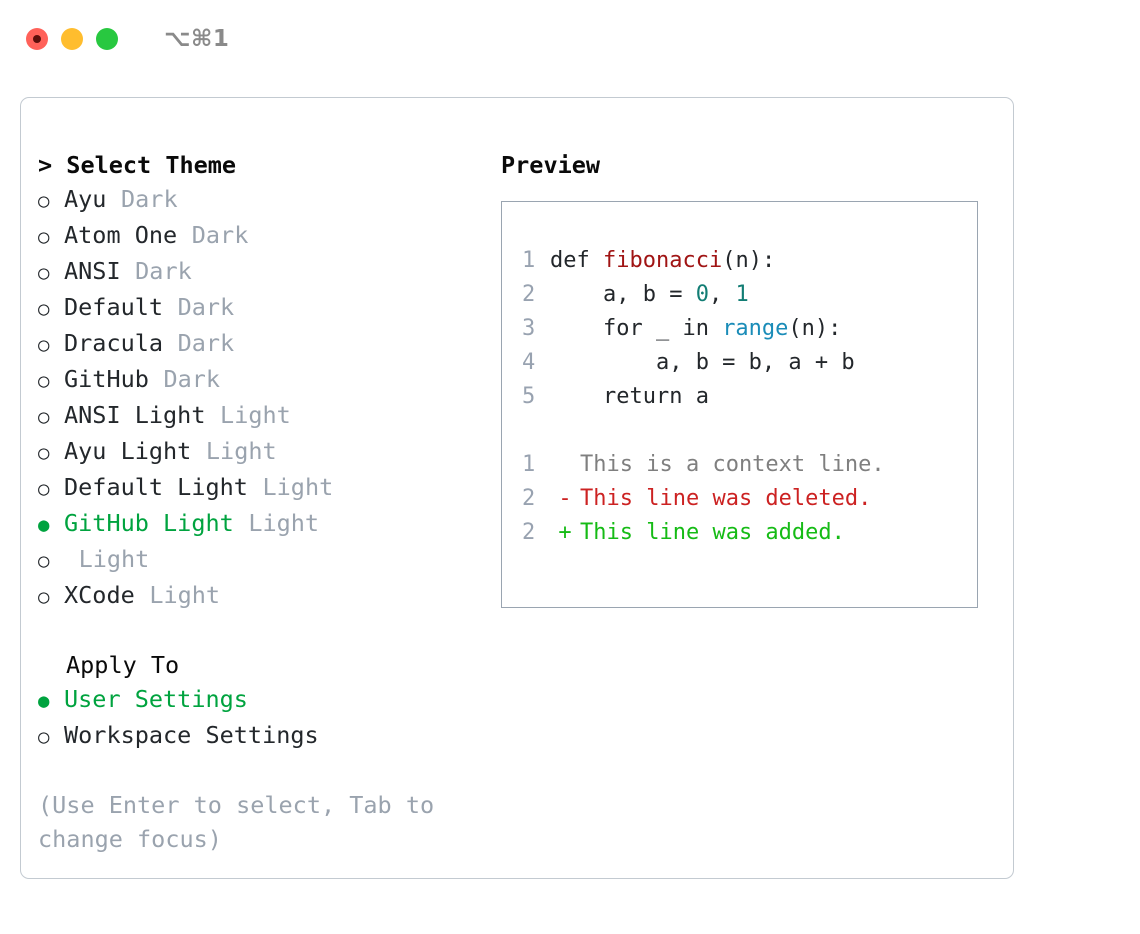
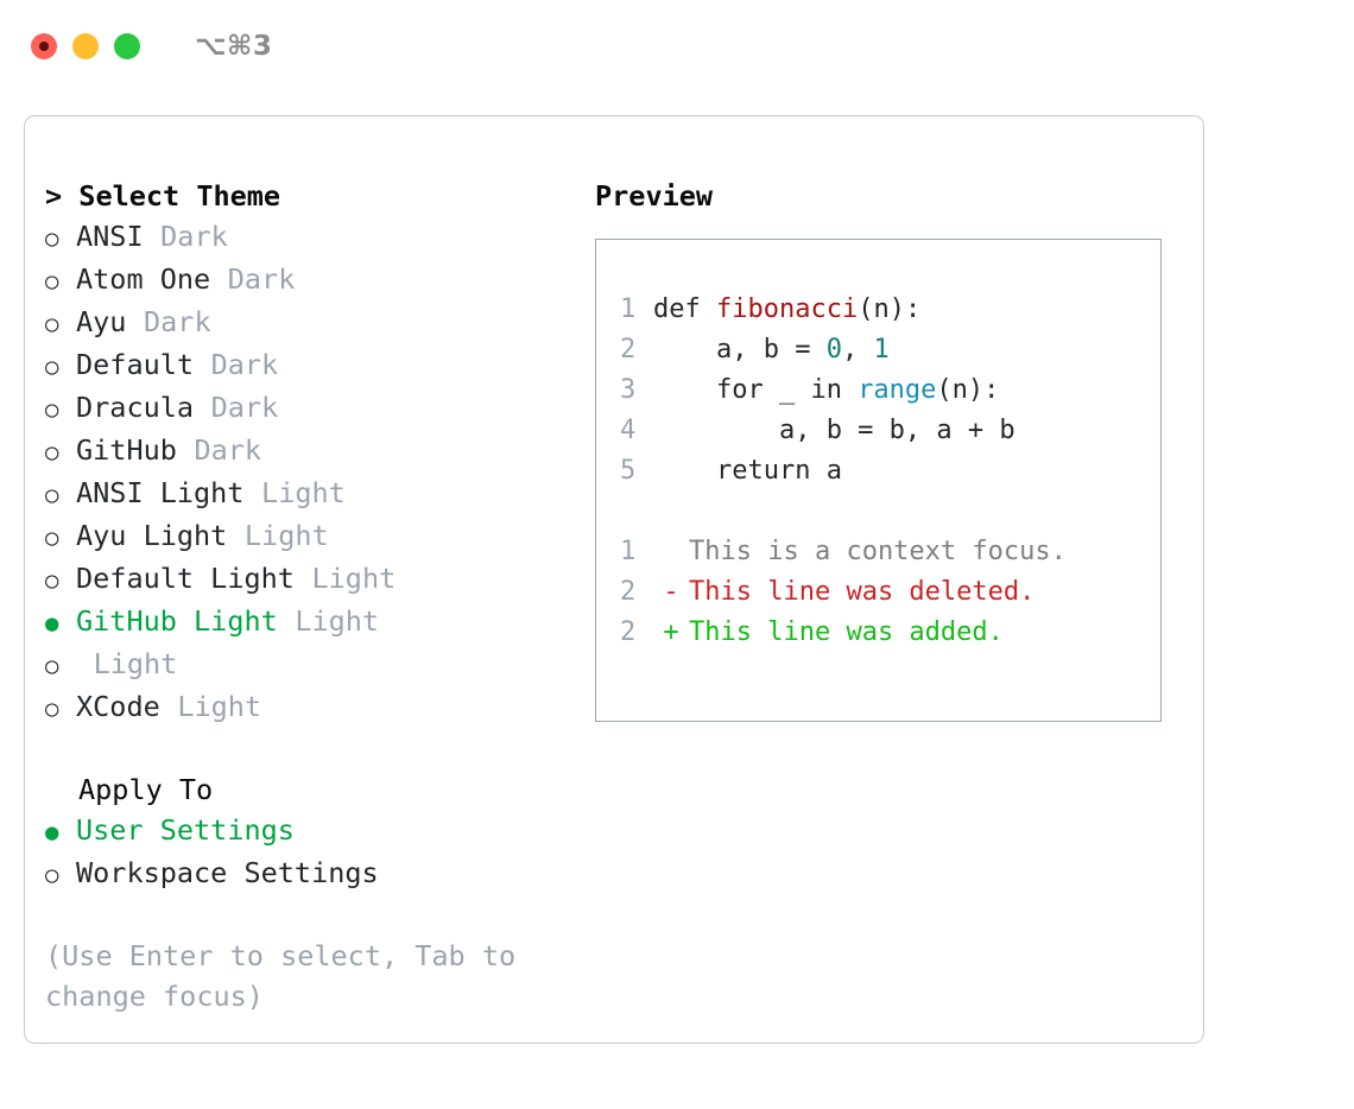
- ⌥⌘1
+ ⌥⌘3
  > Select Theme
  ○
- Ayu
+ ANSI
  Dark
  ○
  Atom One
  Dark
  ○
- ANSI
+ Ayu
  Dark
  ○
  Default
  Dark
  ○
  Dracula
  Dark
  ○
  GitHub
  Dark
  ○
  ANSI Light
  Light
  ○
  Ayu Light
  Light
  ○
  Default Light
  Light
  ●
  GitHub Light
  Light
  ○
  Light
  ○
  XCode
  Light
  Apply To
  ●
  User Settings
  ○
  Workspace Settings
  (Use Enter to select, Tab to change focus)
  Preview
  1
  def
  fibonacci
  (n):
  2
  a, b =
  0
  ,
  1
  3
  for _ in
  range
  (n):
  4
  a, b = b, a + b
  5
  return a
  1
- This is a context line.
+ This is a context focus.
  2
  -
  This line was deleted.
  2
  +
  This line was added.
